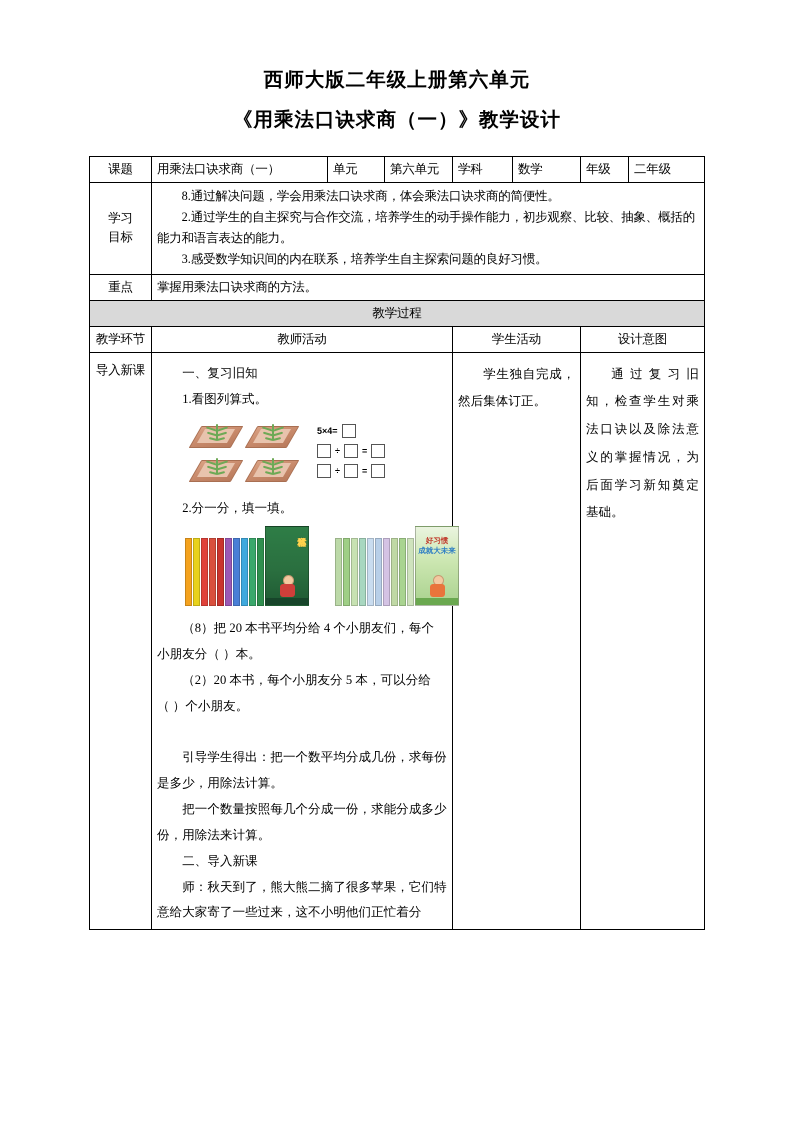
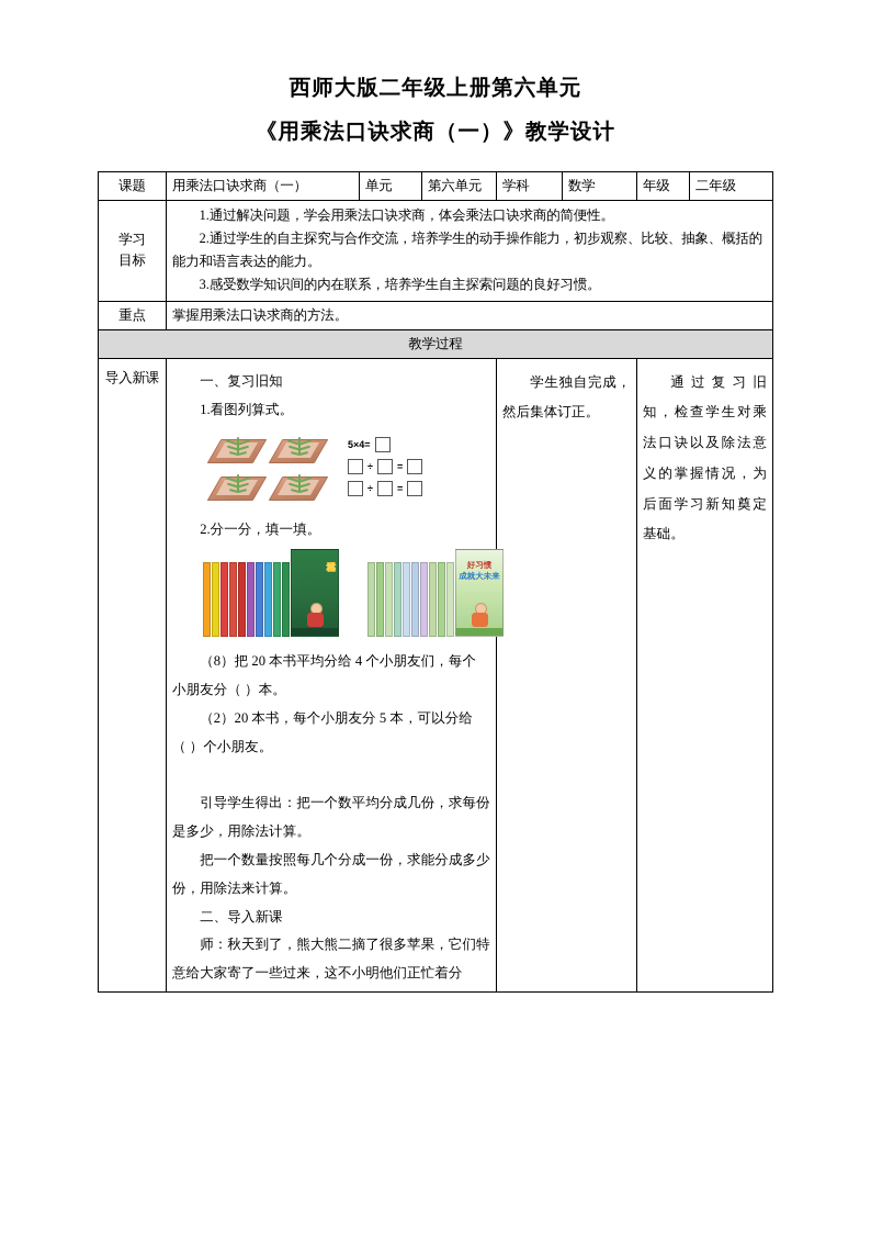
  西师大版二年级上册第六单元
  《用乘法口诀求商（一）》教学设计
  课题	用乘法口诀求商（一）	单元	第六单元	学科	数学	年级	二年级
- 学习 目标	8.通过解决问题，学会用乘法口诀求商，体会乘法口诀求商的简便性。 2.通过学生的自主探究与合作交流，培养学生的动手操作能力，初步观察、比较、抽象、概括的能力和语言表达的能力。 3.感受数学知识间的内在联系，培养学生自主探索问题的良好习惯。
+ 学习 目标	1.通过解决问题，学会用乘法口诀求商，体会乘法口诀求商的简便性。 2.通过学生的自主探究与合作交流，培养学生的动手操作能力，初步观察、比较、抽象、概括的能力和语言表达的能力。 3.感受数学知识间的内在联系，培养学生自主探索问题的良好习惯。
  重点	掌握用乘法口诀求商的方法。
  教学过程
- 教学环节	教师活动	学生活动	设计意图
  导入新课	一、复习旧知 1.看图列算式。 5×4= ÷ = ÷ = 2.分一分，填一填。 好习惯 成就大未来 （8）把 20 本书平均分给 4 个小朋友们，每个 小朋友分（ ）本。 （2）20 本书，每个小朋友分 5 本，可以分给 （ ）个小朋友。 引导学生得出：把一个数平均分成几份，求每份是多少，用除法计算。 把一个数量按照每几个分成一份，求能分成多少份，用除法来计算。 二、导入新课 师：秋天到了，熊大熊二摘了很多苹果，它们特意给大家寄了一些过来，这不小明他们正忙着分	学生独自完成，然后集体订正。	通过复习旧知，检查学生对乘法口诀以及除法意义的掌握情况，为后面学习新知奠定基础。
